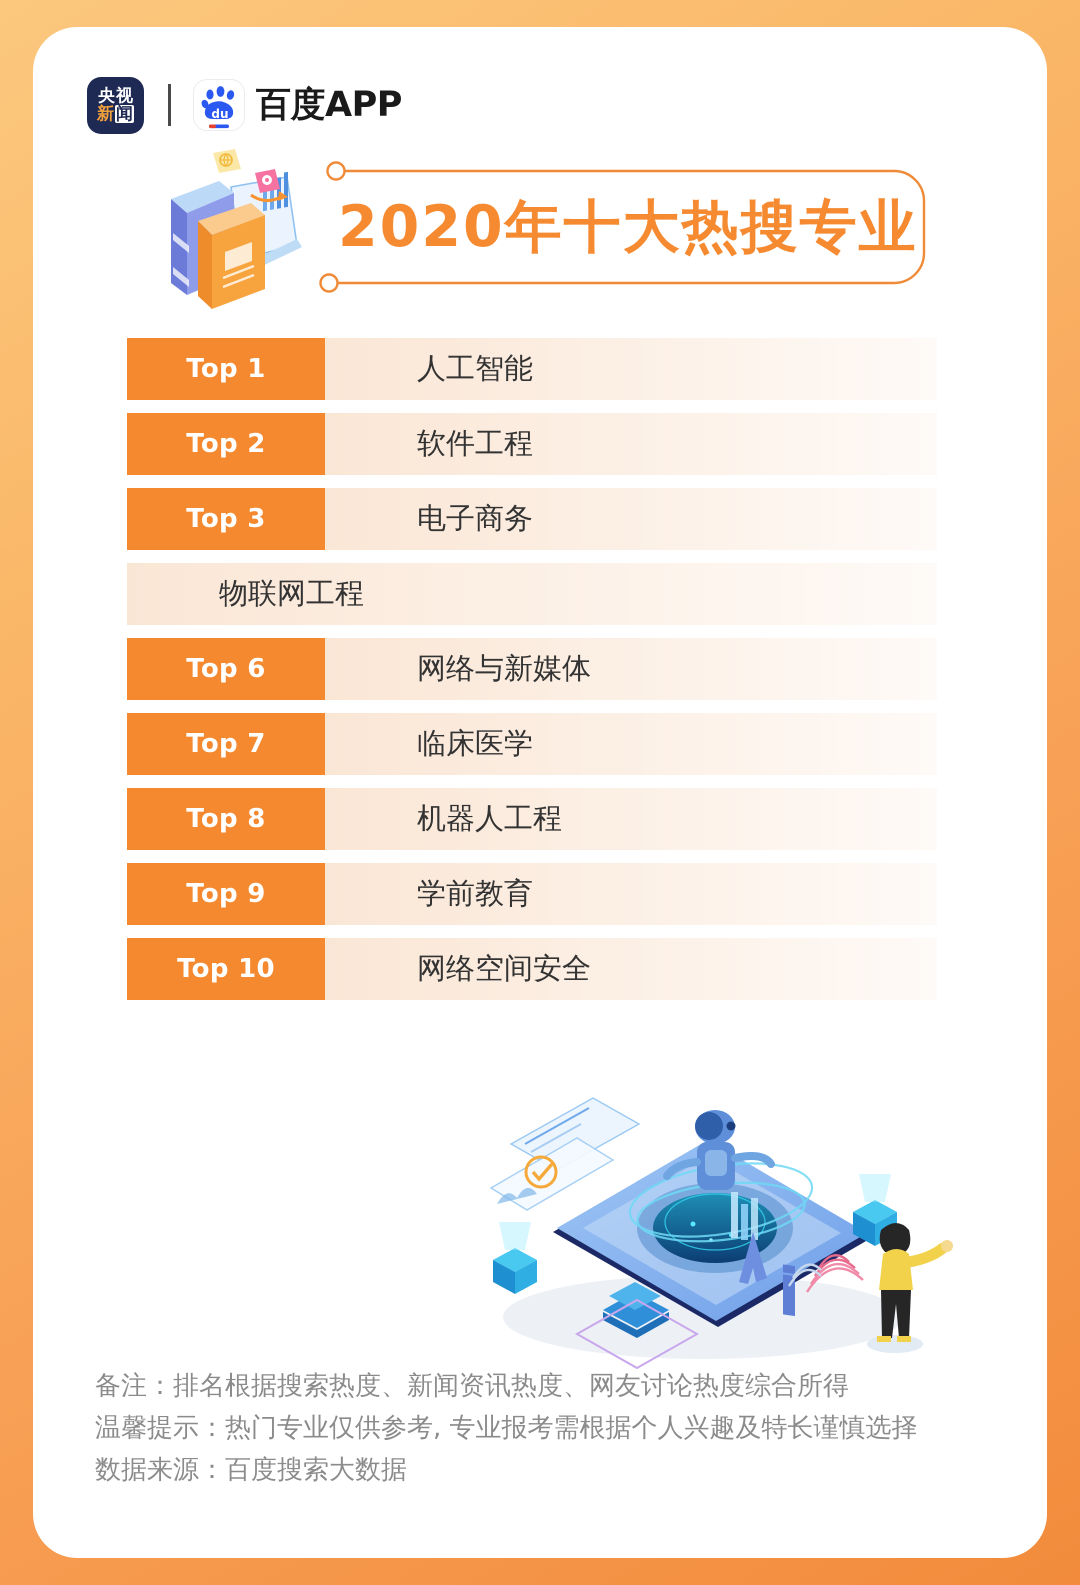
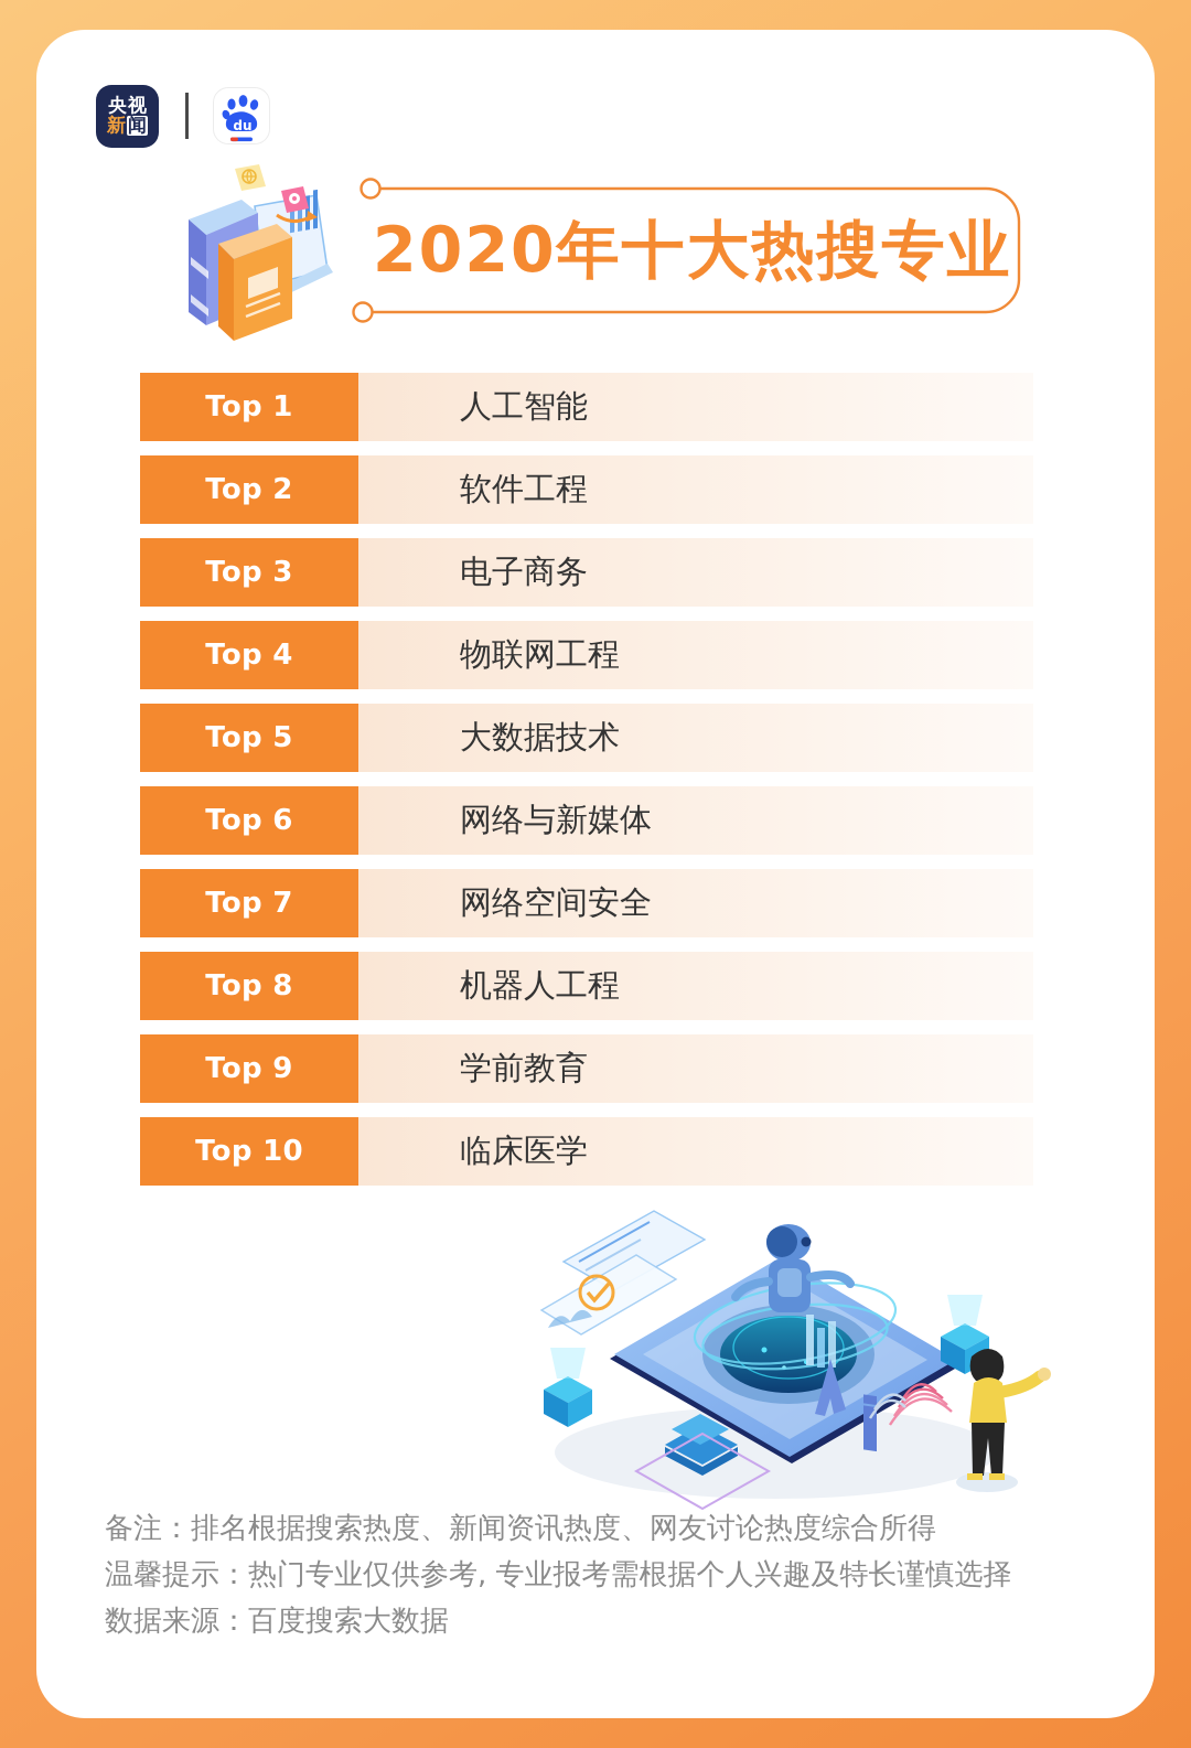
  央
  视
  新
  闻
  du
- 百度APP
  2020年十大热搜专业
  Top 1
  人工智能
  Top 2
  软件工程
  Top 3
  电子商务
+ Top 4
  物联网工程
+ Top 5
+ 大数据技术
  Top 6
  网络与新媒体
  Top 7
- 临床医学
+ 网络空间安全
  Top 8
  机器人工程
  Top 9
  学前教育
  Top 10
- 网络空间安全
+ 临床医学
  备注：排名根据搜索热度、新闻资讯热度、网友讨论热度综合所得
  温馨提示：热门专业仅供参考, 专业报考需根据个人兴趣及特长谨慎选择
  数据来源：百度搜索大数据
